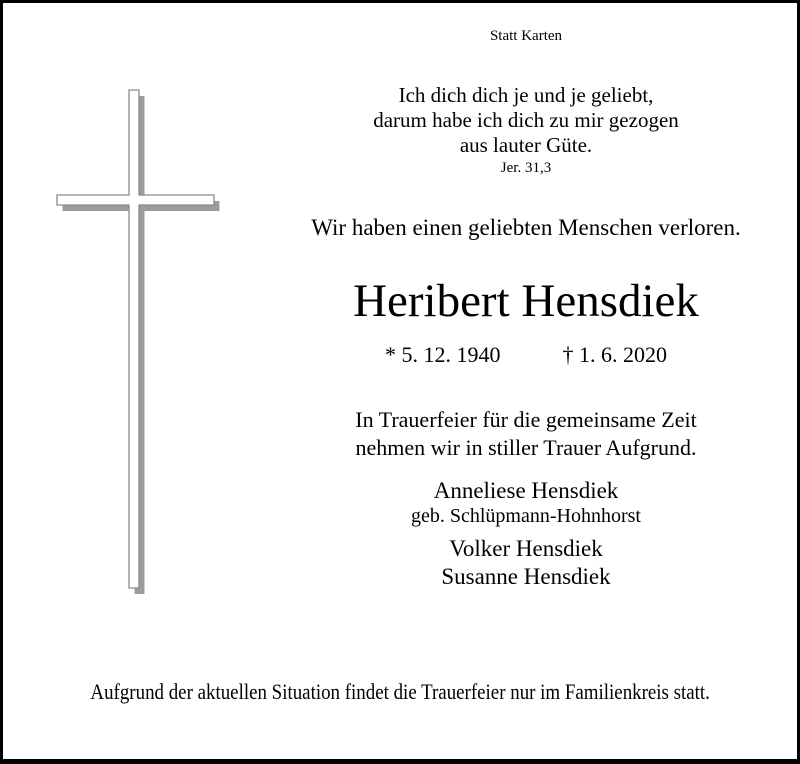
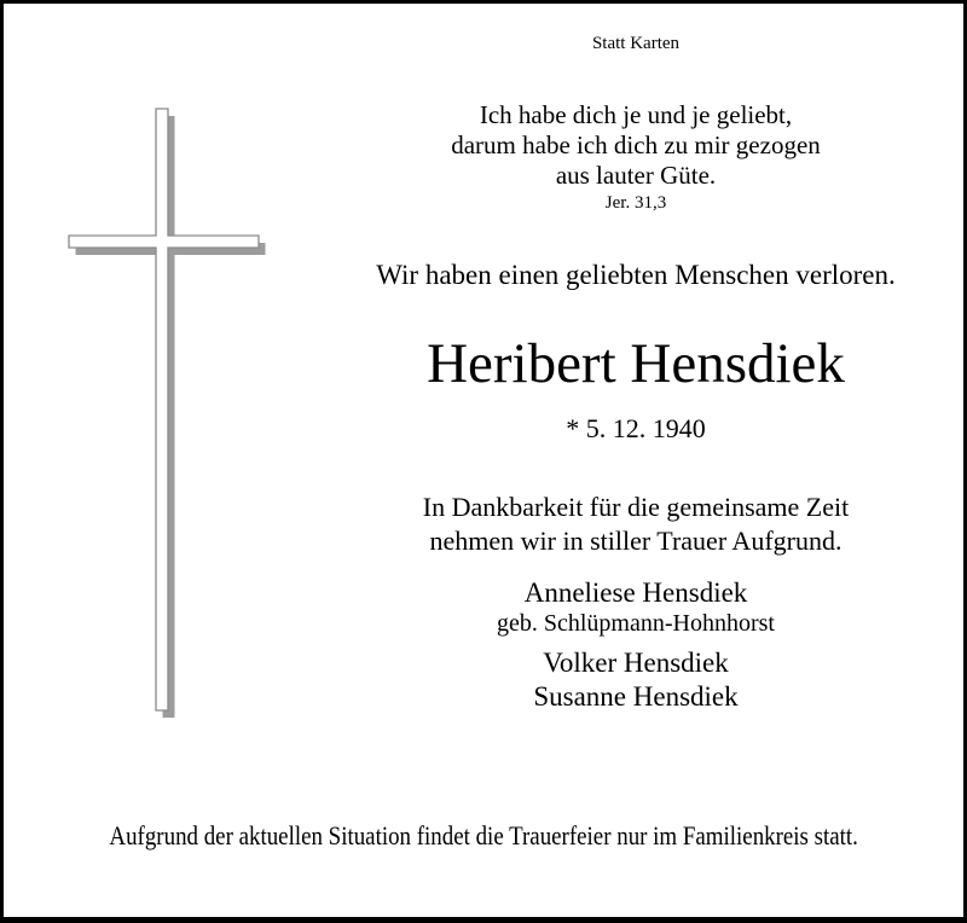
  Statt Karten
- Ich dich dich je und je geliebt,
+ Ich habe dich je und je geliebt,
  darum habe ich dich zu mir gezogen
  aus lauter Güte.
  Jer. 31,3
  Wir haben einen geliebten Menschen verloren.
  Heribert Hensdiek
  * 5. 12. 1940
- † 1. 6. 2020
- In Trauerfeier für die gemeinsame Zeit
+ In Dankbarkeit für die gemeinsame Zeit
  nehmen wir in stiller Trauer Aufgrund.
  Anneliese Hensdiek
  geb. Schlüpmann-Hohnhorst
  Volker Hensdiek
  Susanne Hensdiek
  Aufgrund der aktuellen Situation findet die Trauerfeier nur im Familienkreis statt.
